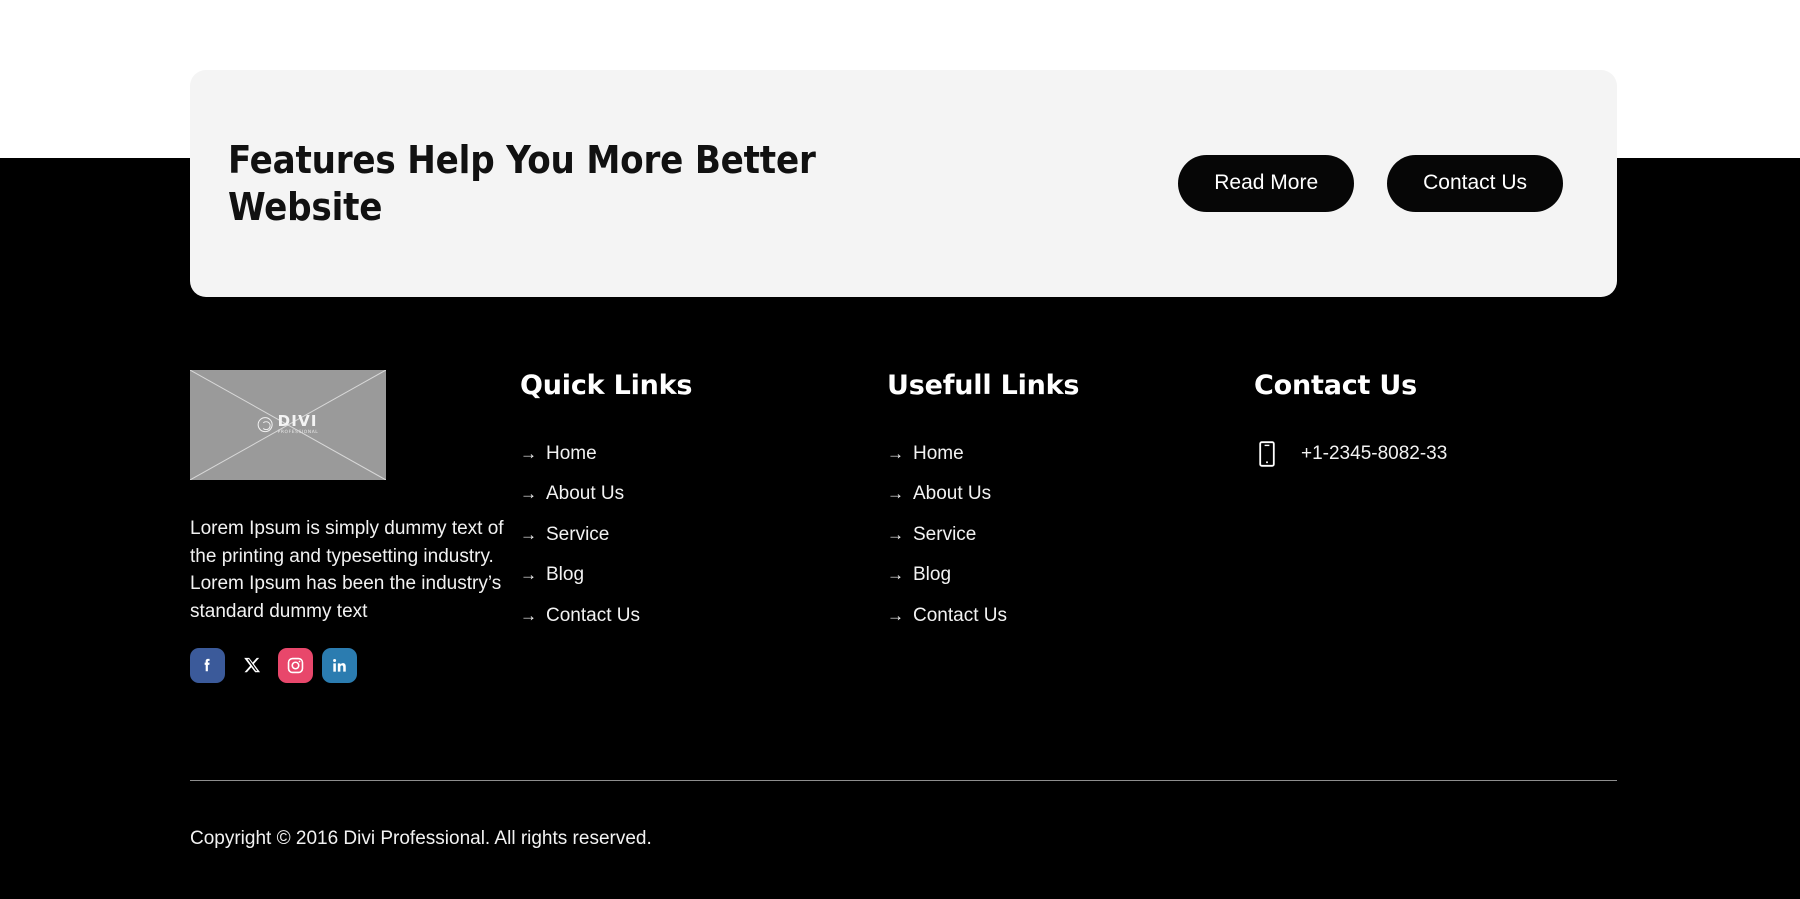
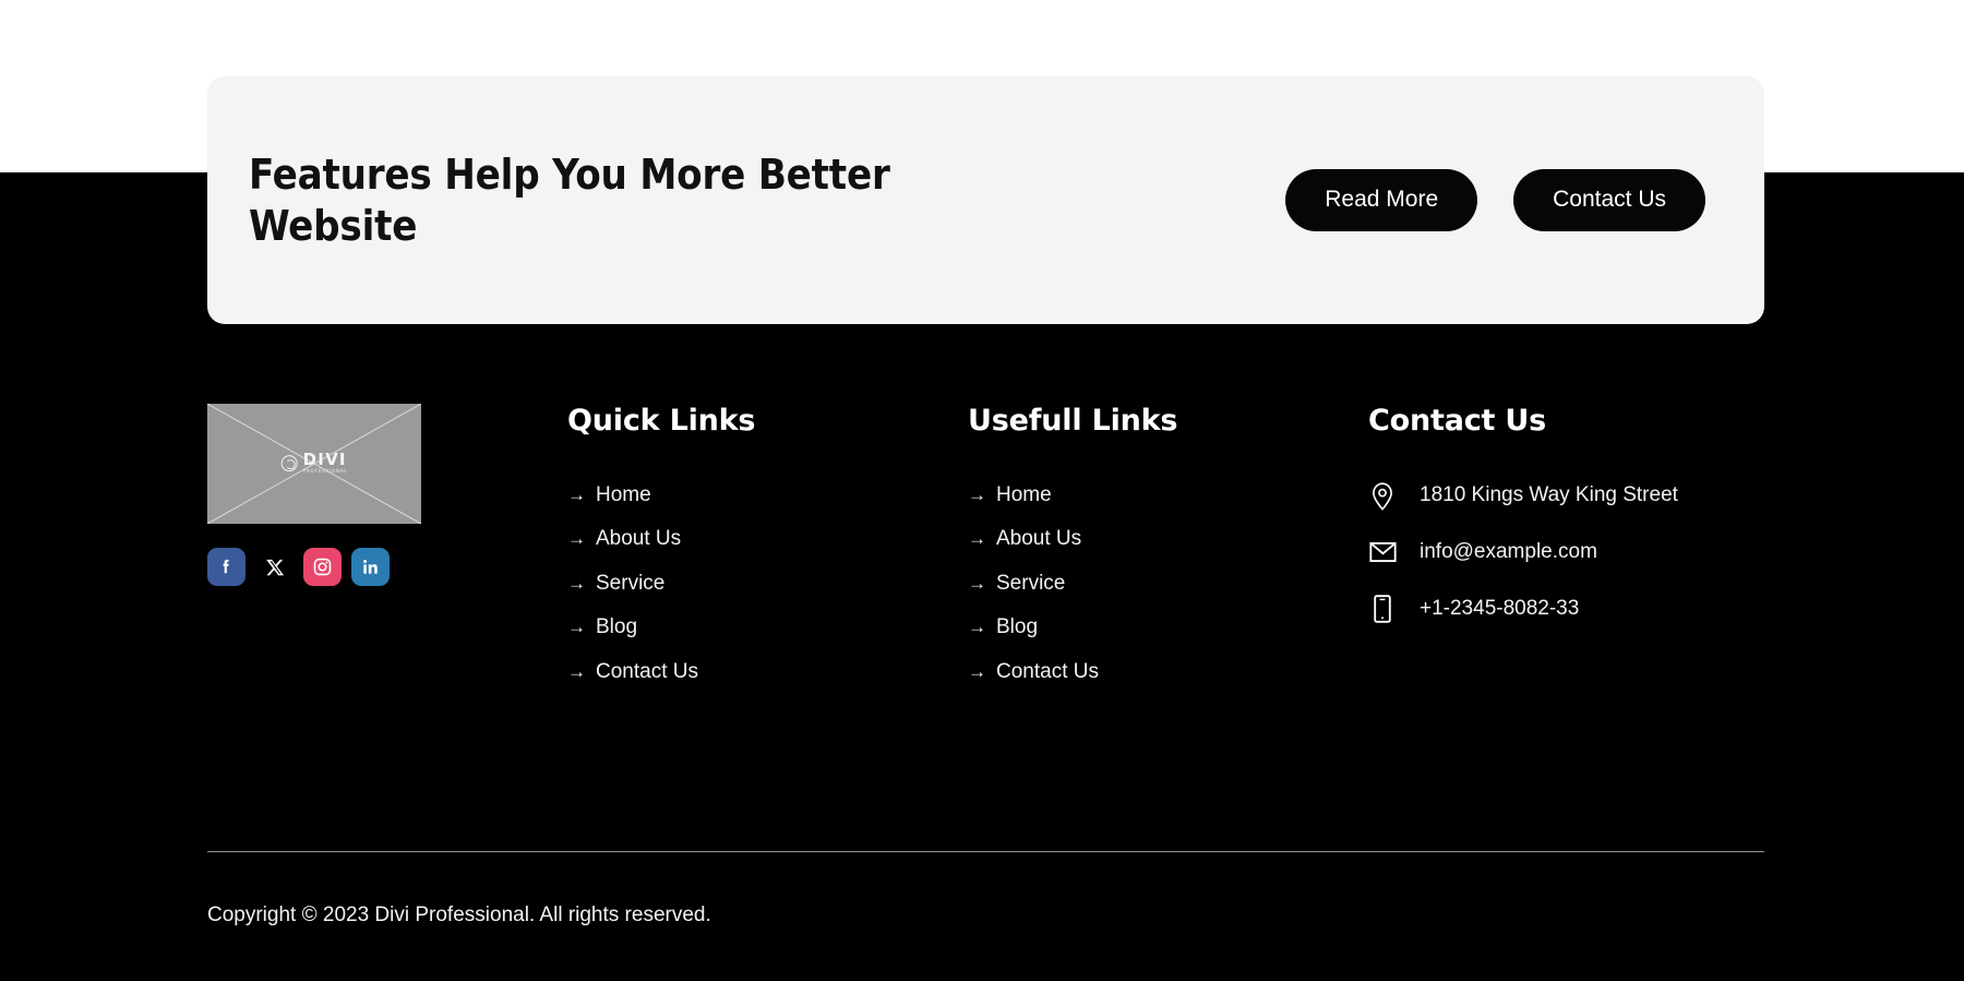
  Features Help You More Better Website
  Read More
  Contact Us
  DIVI
- Lorem Ipsum is simply dummy text of the printing and typesetting industry. Lorem Ipsum has been the industry’s standard dummy text
  Quick Links
  →
  Home
  →
  About Us
  →
  Service
  →
  Blog
  →
  Contact Us
  Usefull Links
  →
  Home
  →
  About Us
  →
  Service
  →
  Blog
  →
  Contact Us
  Contact Us
+ 1810 Kings Way King Street
+ info@example.com
  +1-2345-8082-33
- Copyright © 2016 Divi Professional. All rights reserved.
+ Copyright © 2023 Divi Professional. All rights reserved.
